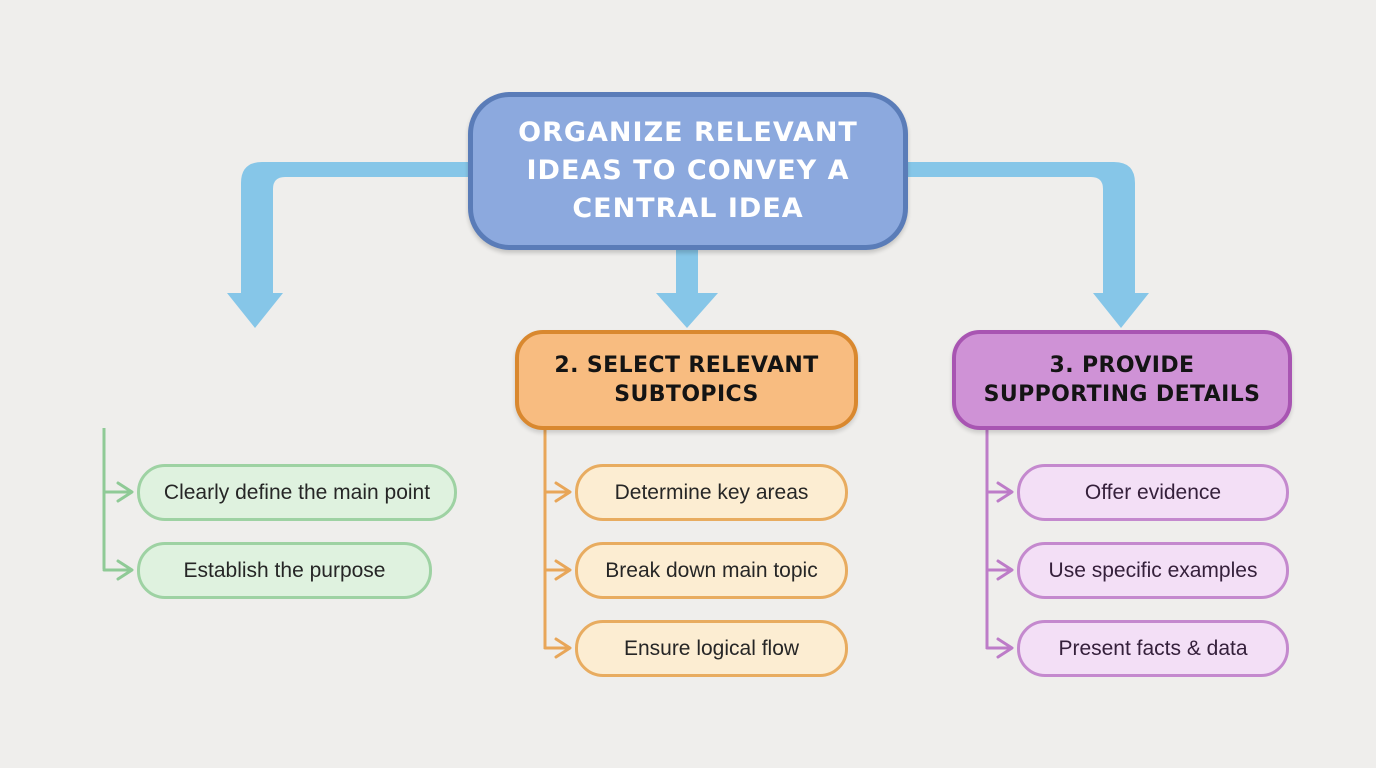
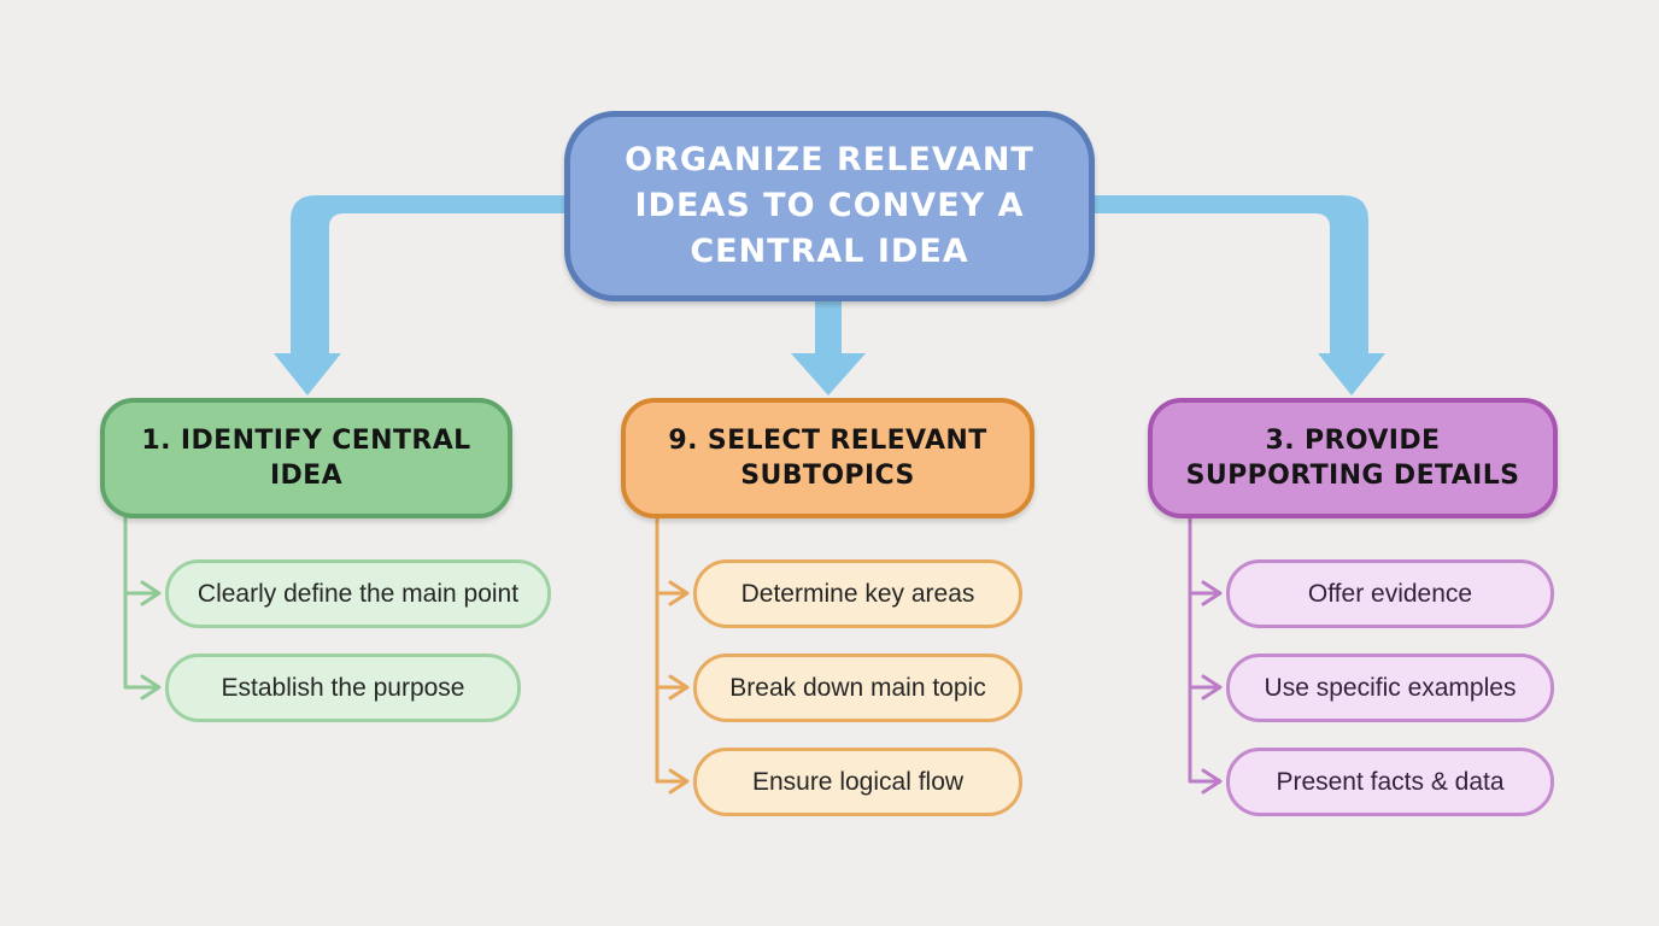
  ORGANIZE RELEVANT IDEAS TO CONVEY A CENTRAL IDEA
+ 1. IDENTIFY CENTRAL IDEA
  Clearly define the main point
  Establish the purpose
- 2. SELECT RELEVANT SUBTOPICS
+ 9. SELECT RELEVANT SUBTOPICS
  Determine key areas
  Break down main topic
  Ensure logical flow
  3. PROVIDE SUPPORTING DETAILS
  Offer evidence
  Use specific examples
  Present facts & data
